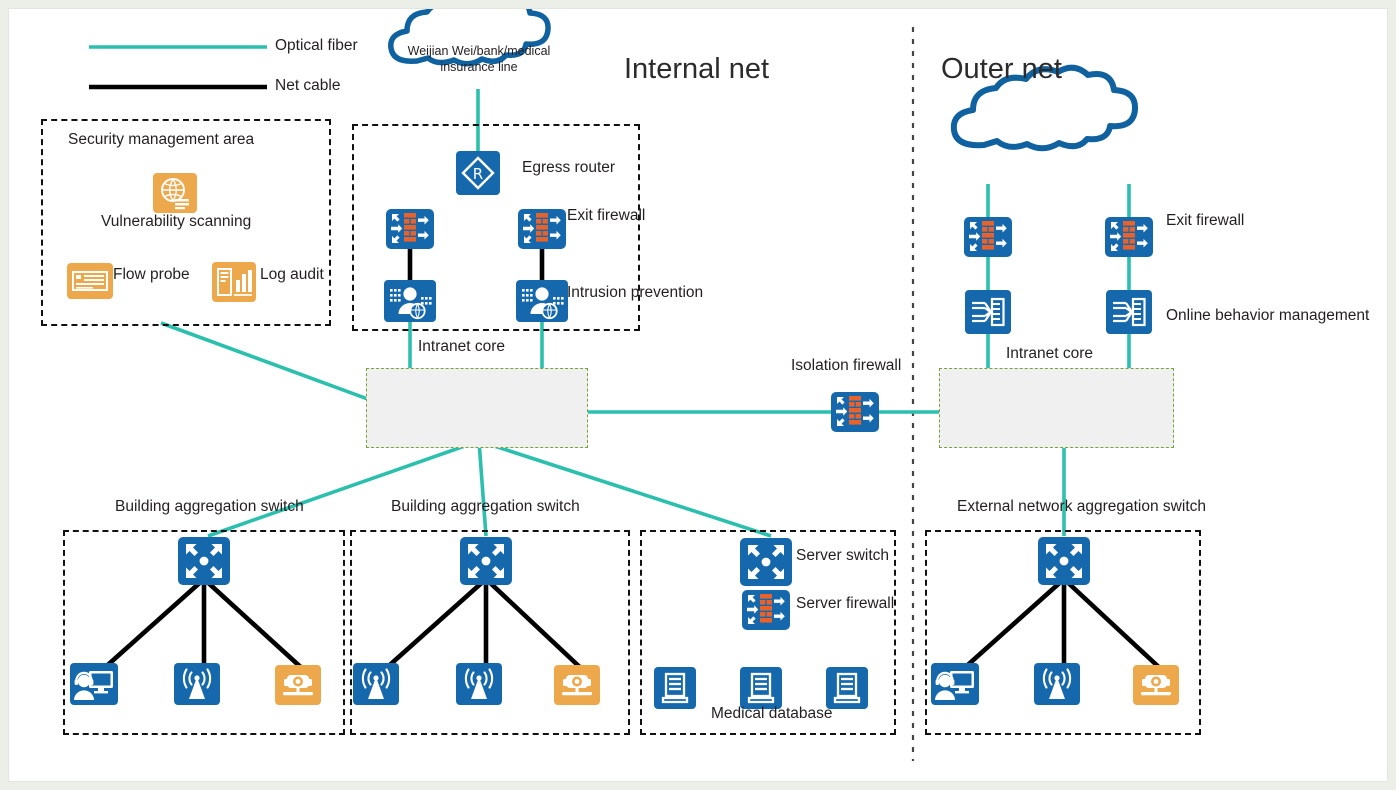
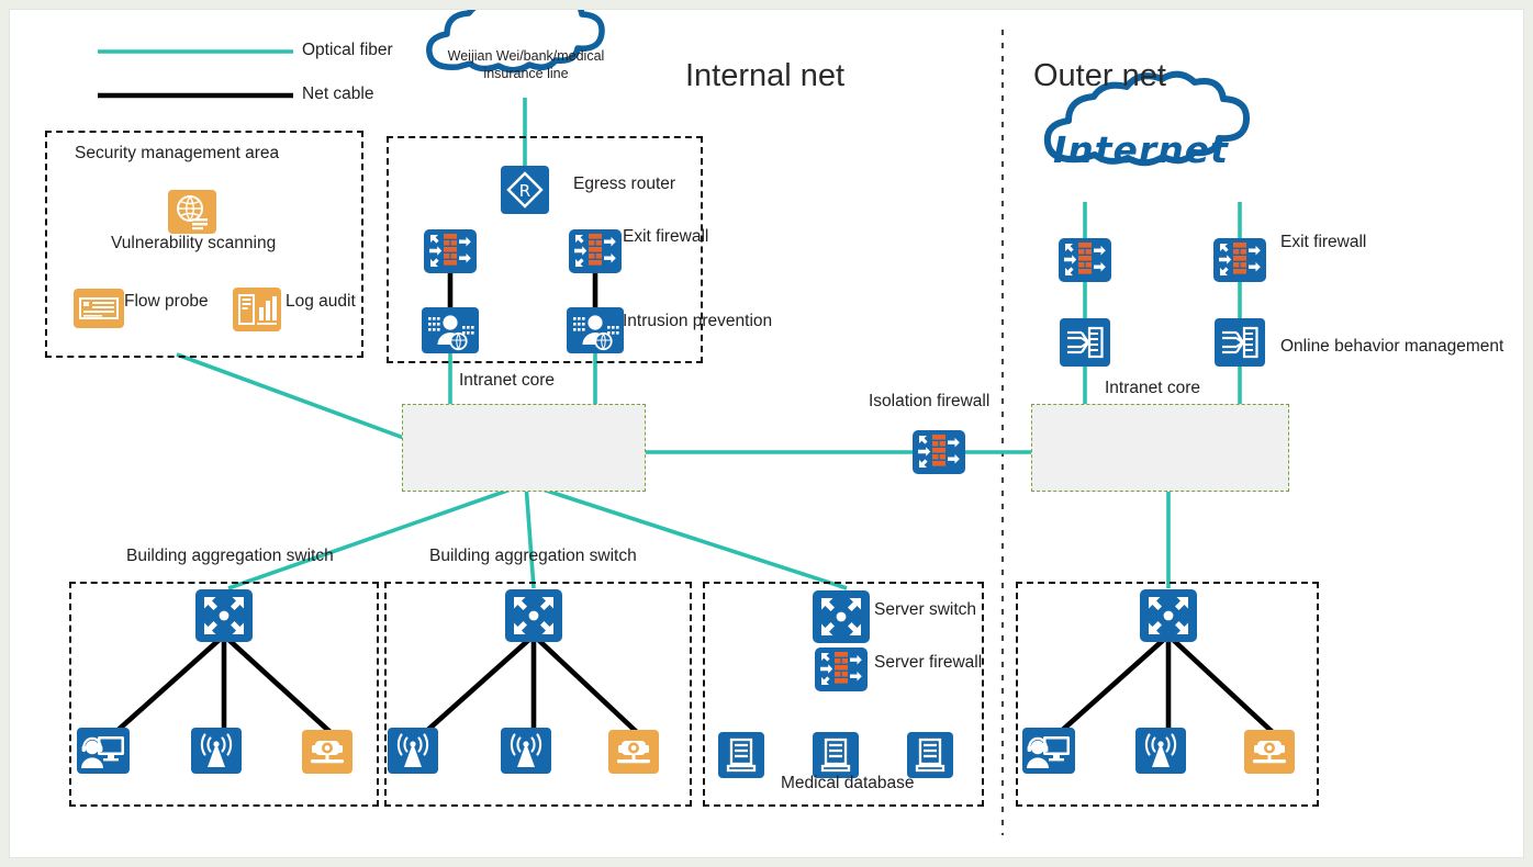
  Optical fiber
  Net cable
  Internal net
  Outer net
  Weijian Wei/bank/medical
  insurance line
+ Internet
  Security management area
  Vulnerability scanning
  Flow probe
  Log audit
  Egress router
  Exit firewall
  Intrusion prevention
  Intranet core
  Intranet core
  Isolation firewall
  Exit firewall
  Online behavior management
  Building aggregation switch
  Building aggregation switch
- External network aggregation switch
  Server switch
  Server firewall
  Medical database
